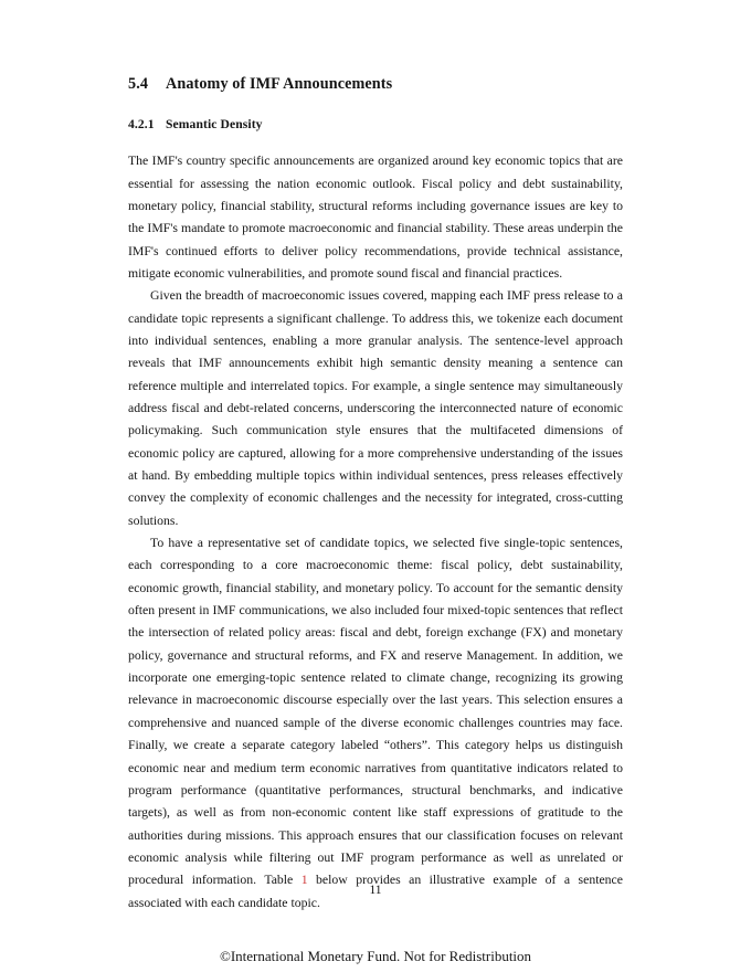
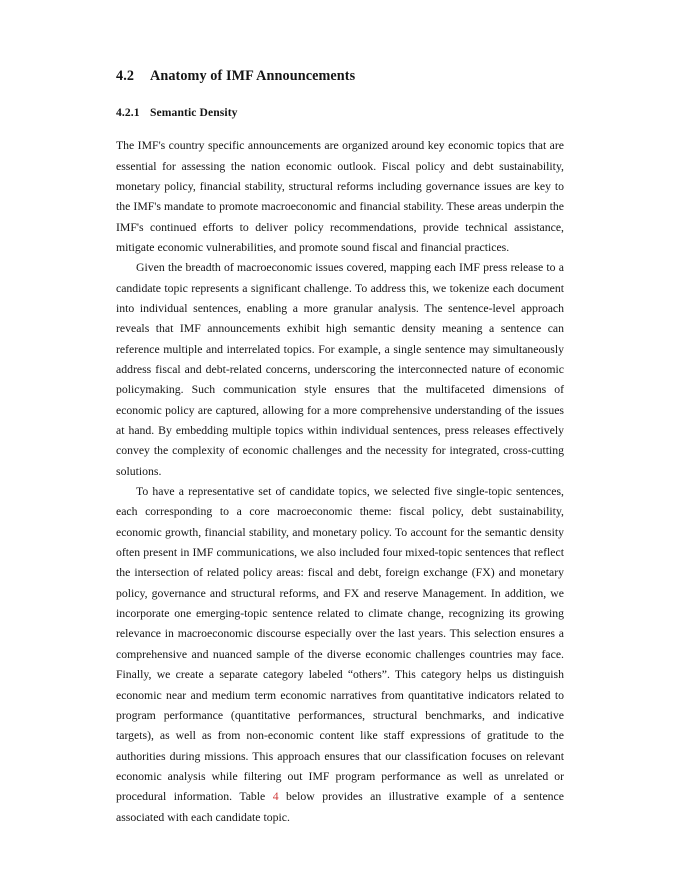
- 5.4 Anatomy of IMF Announcements
+ 4.2 Anatomy of IMF Announcements
  4.2.1 Semantic Density
  The IMF's country specific announcements are organized around key economic topics that are essential for assessing the nation economic outlook. Fiscal policy and debt sustainability, monetary policy, financial stability, structural reforms including governance issues are key to the IMF's mandate to promote macroeconomic and financial stability. These areas underpin the IMF's continued efforts to deliver policy recommendations, provide technical assistance, mitigate economic vulnerabilities, and promote sound fiscal and financial practices.
  Given the breadth of macroeconomic issues covered, mapping each IMF press release to a candidate topic represents a significant challenge. To address this, we tokenize each document into individual sentences, enabling a more granular analysis. The sentence-level approach reveals that IMF announcements exhibit high semantic density meaning a sentence can reference multiple and interrelated topics. For example, a single sentence may simultaneously address fiscal and debt-related concerns, underscoring the interconnected nature of economic policymaking. Such communication style ensures that the multifaceted dimensions of economic policy are captured, allowing for a more comprehensive understanding of the issues at hand. By embedding multiple topics within individual sentences, press releases effectively convey the complexity of economic challenges and the necessity for integrated, cross-cutting solutions.
- To have a representative set of candidate topics, we selected five single-topic sentences, each corresponding to a core macroeconomic theme: fiscal policy, debt sustainability, economic growth, financial stability, and monetary policy. To account for the semantic density often present in IMF communications, we also included four mixed-topic sentences that reflect the intersection of related policy areas: fiscal and debt, foreign exchange (FX) and monetary policy, governance and structural reforms, and FX and reserve Management. In addition, we incorporate one emerging-topic sentence related to climate change, recognizing its growing relevance in macroeconomic discourse especially over the last years. This selection ensures a comprehensive and nuanced sample of the diverse economic challenges countries may face. Finally, we create a separate category labeled “others”. This category helps us distinguish economic near and medium term economic narratives from quantitative indicators related to program performance (quantitative performances, structural benchmarks, and indicative targets), as well as from non-economic content like staff expressions of gratitude to the authorities during missions. This approach ensures that our classification focuses on relevant economic analysis while filtering out IMF program performance as well as unrelated or procedural information. Table 1 below provides an illustrative example of a sentence associated with each candidate topic.
+ To have a representative set of candidate topics, we selected five single-topic sentences, each corresponding to a core macroeconomic theme: fiscal policy, debt sustainability, economic growth, financial stability, and monetary policy. To account for the semantic density often present in IMF communications, we also included four mixed-topic sentences that reflect the intersection of related policy areas: fiscal and debt, foreign exchange (FX) and monetary policy, governance and structural reforms, and FX and reserve Management. In addition, we incorporate one emerging-topic sentence related to climate change, recognizing its growing relevance in macroeconomic discourse especially over the last years. This selection ensures a comprehensive and nuanced sample of the diverse economic challenges countries may face. Finally, we create a separate category labeled “others”. This category helps us distinguish economic near and medium term economic narratives from quantitative indicators related to program performance (quantitative performances, structural benchmarks, and indicative targets), as well as from non-economic content like staff expressions of gratitude to the authorities during missions. This approach ensures that our classification focuses on relevant economic analysis while filtering out IMF program performance as well as unrelated or procedural information. Table 4 below provides an illustrative example of a sentence associated with each candidate topic.
- 11
- ©International Monetary Fund. Not for Redistribution
